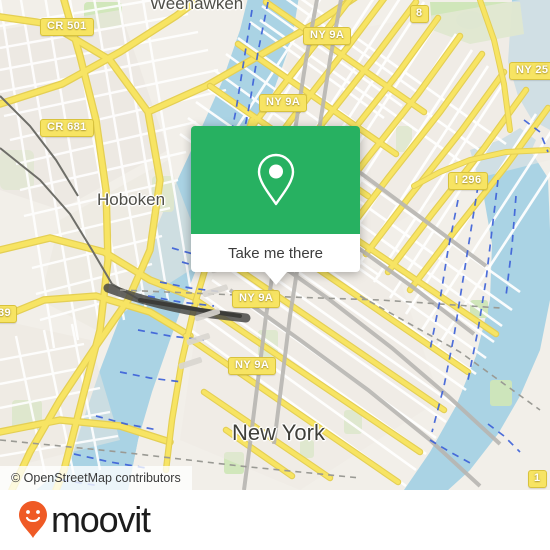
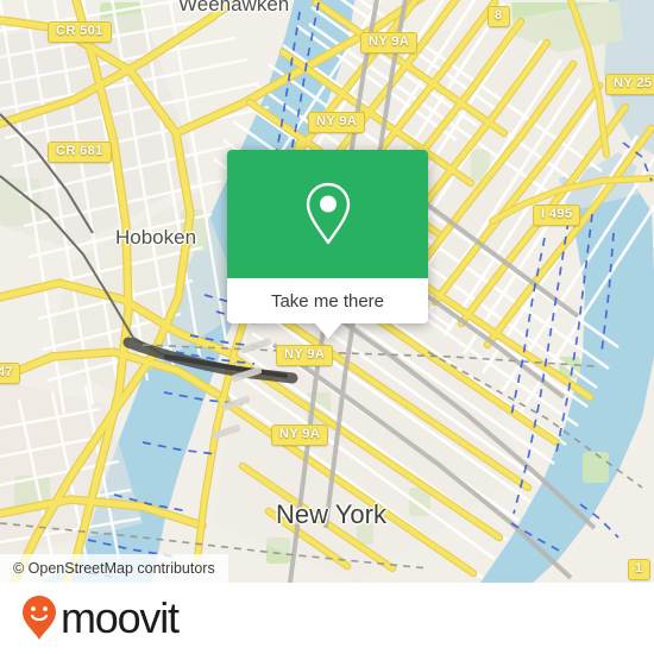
  Weehawken
  Hoboken
  New York
  CR 501
  CR 681
  NY 9A
  8
  NY 25
  NY 9A
- I 296
+ I 495
- 39
+ 47
  NY 9A
  NY 9A
  1
  Take me there
  © OpenStreetMap contributors
  moovit
